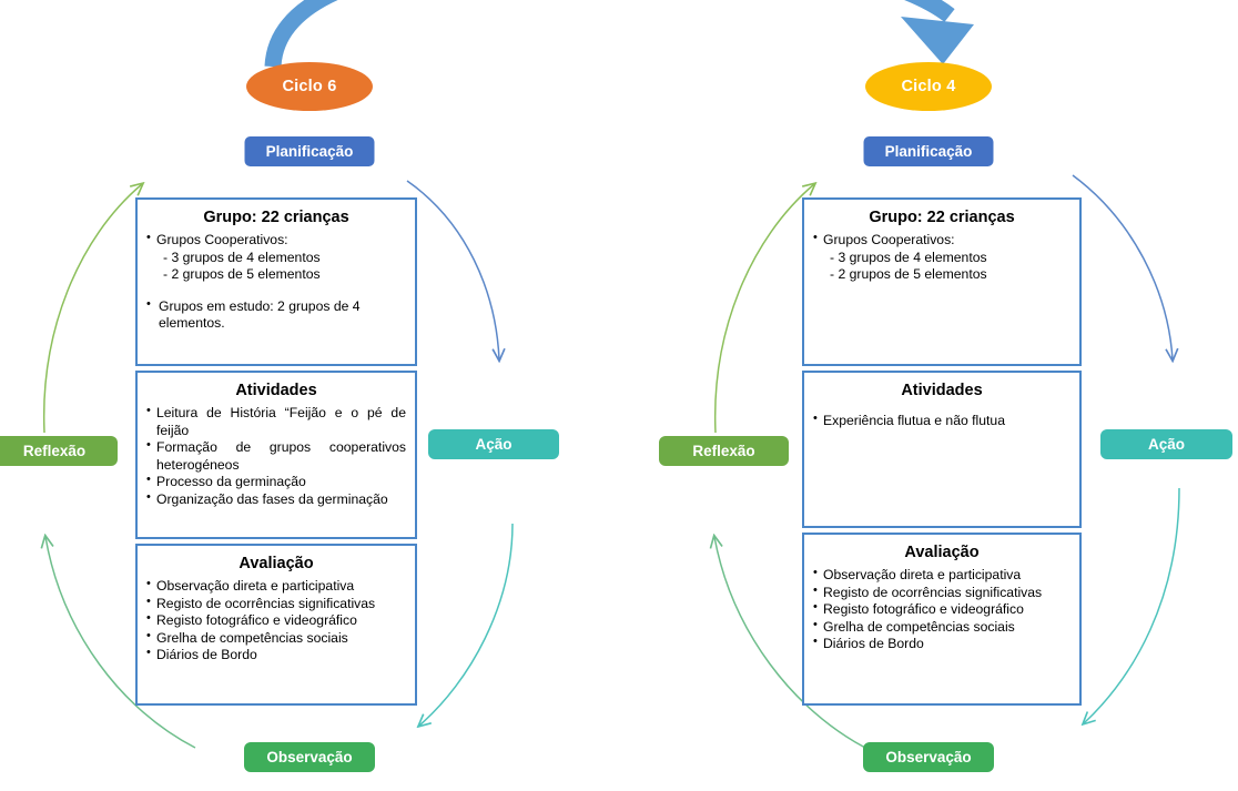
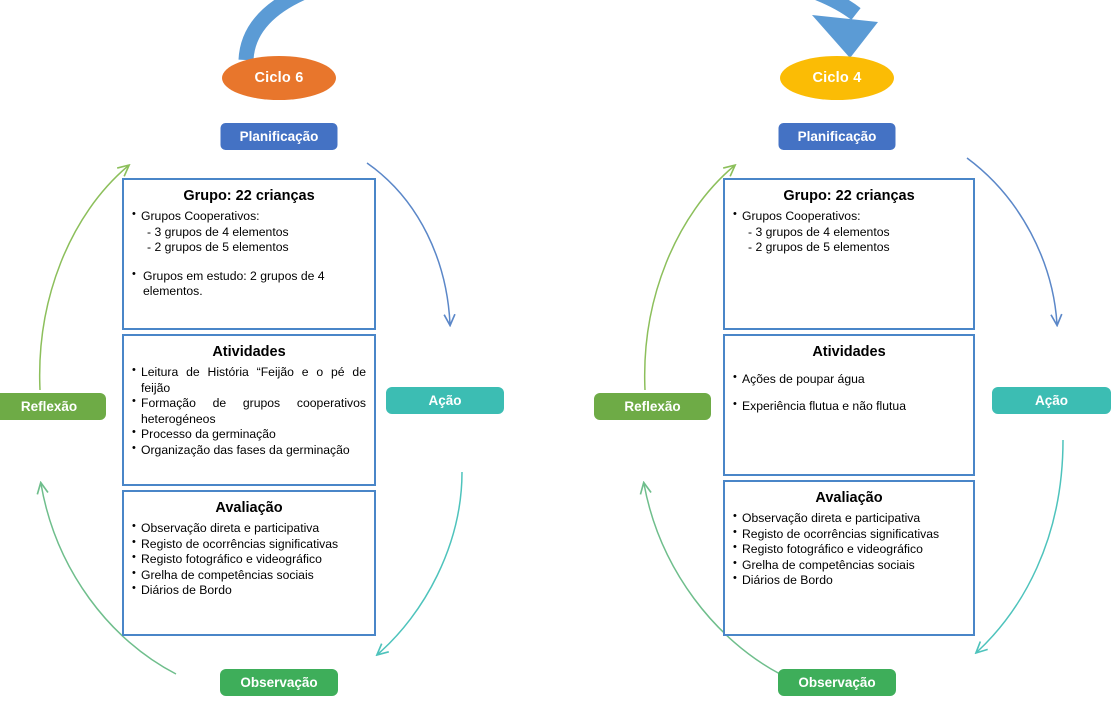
  Ciclo 6
  Planificação
  Ação
  Reflexão
  Observação
  Grupo: 22 crianças
  Grupos Cooperativos:
  - 3 grupos de 4 elementos
  - 2 grupos de 5 elementos
  Grupos em estudo: 2 grupos de 4 elementos.
  Atividades
  Leitura de História “Feijão e o pé de feijão
  Formação de grupos cooperativos heterogéneos
  Processo da germinação
  Organização das fases da germinação
  Avaliação
  Observação direta e participativa
  Registo de ocorrências significativas
  Registo fotográfico e videográfico
  Grelha de competências sociais
  Diários de Bordo
  Ciclo 4
  Planificação
  Ação
  Reflexão
  Observação
  Grupo: 22 crianças
  Grupos Cooperativos:
  - 3 grupos de 4 elementos
  - 2 grupos de 5 elementos
  Atividades
+ Ações de poupar água
  Experiência flutua e não flutua
  Avaliação
  Observação direta e participativa
  Registo de ocorrências significativas
  Registo fotográfico e videográfico
  Grelha de competências sociais
  Diários de Bordo
